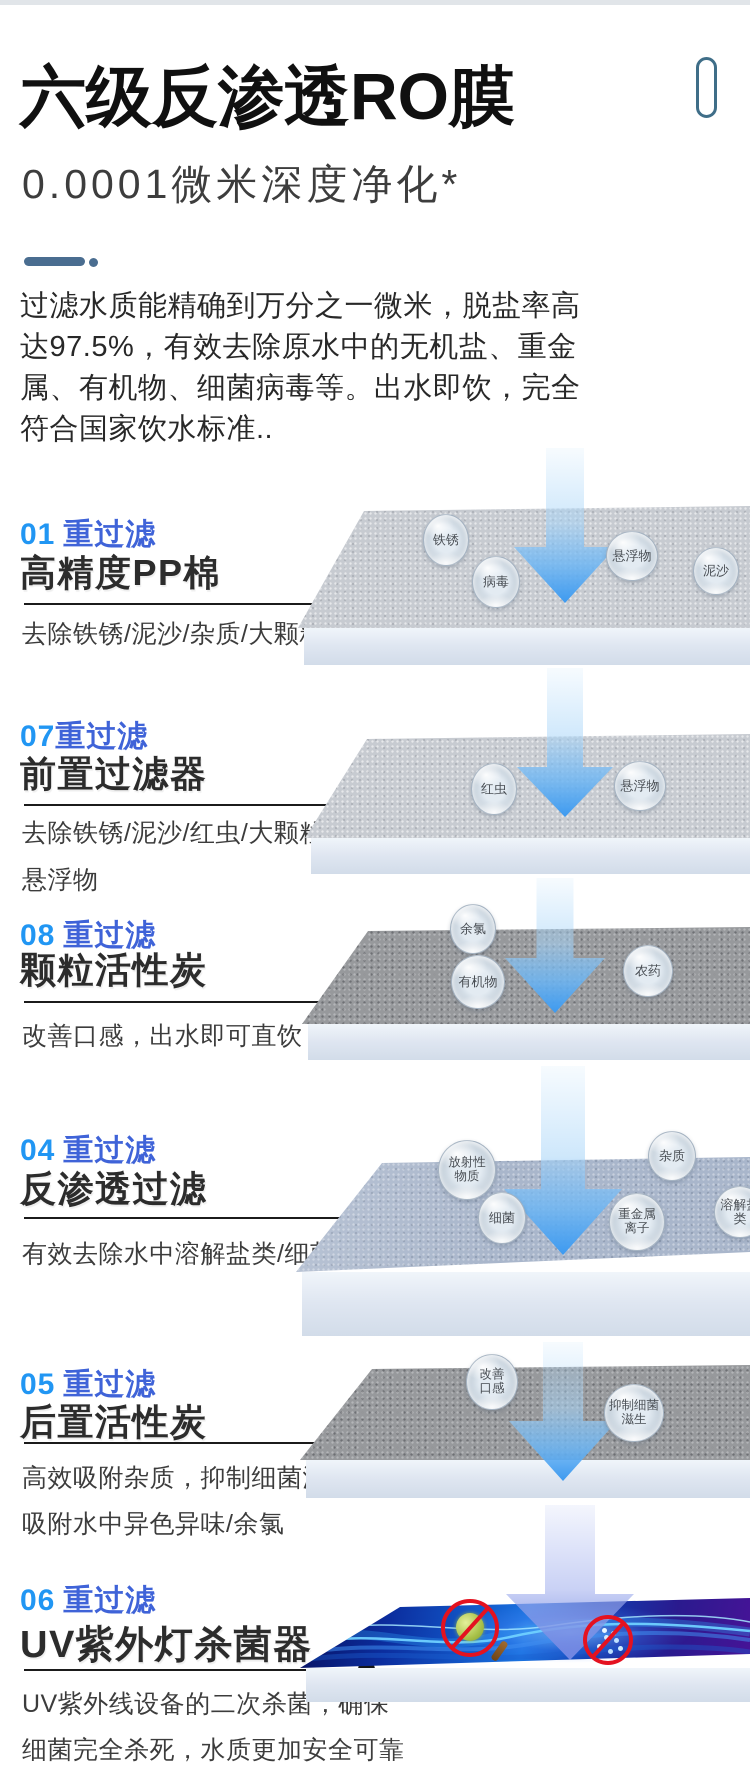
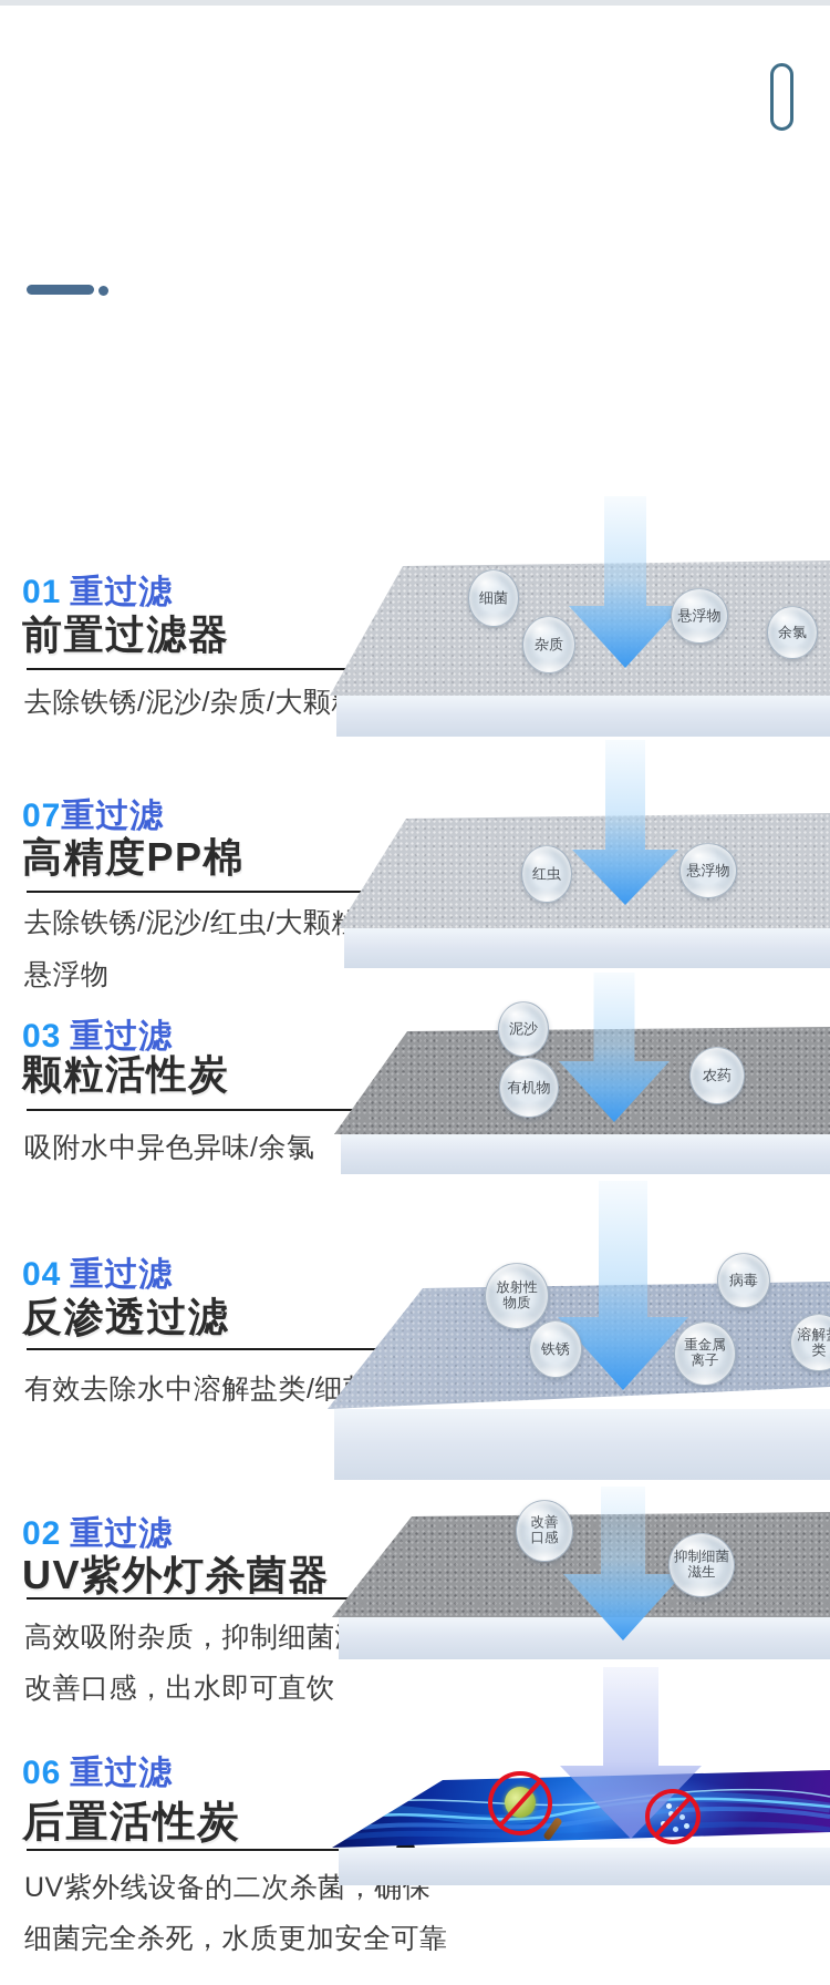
- 六级反渗透RO膜
- 0.0001微米深度净化*
- 过滤水质能精确到万分之一微米，脱盐率高
- 达97.5%，有效去除原水中的无机盐、重金
- 属、有机物、细菌病毒等。出水即饮，完全
- 符合国家饮水标准..
  01 重过滤
- 高精度PP棉
+ 前置过滤器
  去除铁锈/泥沙/杂质/大颗
- 铁锈
+ 细菌
- 病毒
+ 杂质
  悬浮物
- 泥沙
+ 余氯
  07重过滤
- 前置过滤器
+ 高精度PP棉
  去除铁锈/泥沙/红虫/大颗
  悬浮物
  红虫
  悬浮物
- 08 重过滤
+ 03 重过滤
  颗粒活性炭
- 改善口感，出水即可直饮
+ 吸附水中异色异味/余氯
- 余氯
+ 泥沙
  有机物
  农药
  04 重过滤
  反渗透过滤
  有效去除水中溶解盐类/细
  放射性
  物质
- 杂质
+ 病毒
- 细菌
+ 铁锈
  重金属
  离子
  溶解类
- 05 重过滤
+ 02 重过滤
- 后置活性炭
+ UV紫外灯杀菌器
  高效吸附杂质，抑制细菌
- 吸附水中异色异味/余氯
+ 改善口感，出水即可直饮
  改善
  口感
  抑制细菌
  滋生
  06 重过滤
- UV紫外灯杀菌器
+ 后置活性炭
  UV紫外线设备的二次杀菌，确保
  细菌完全杀死，水质更加安全可靠
